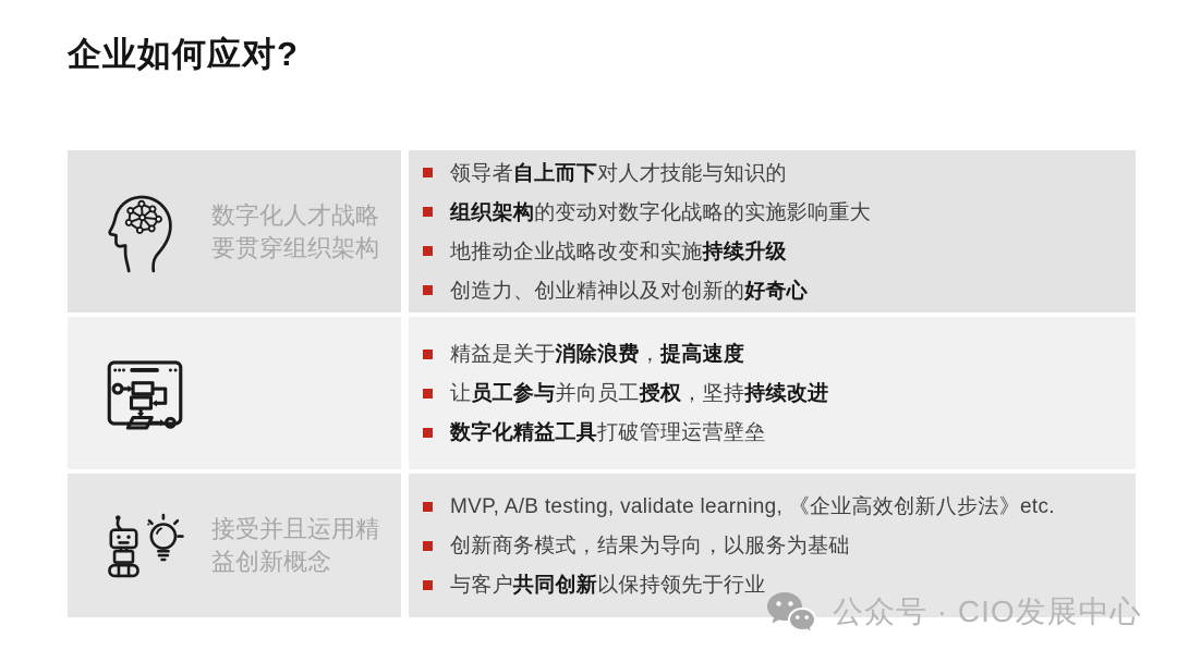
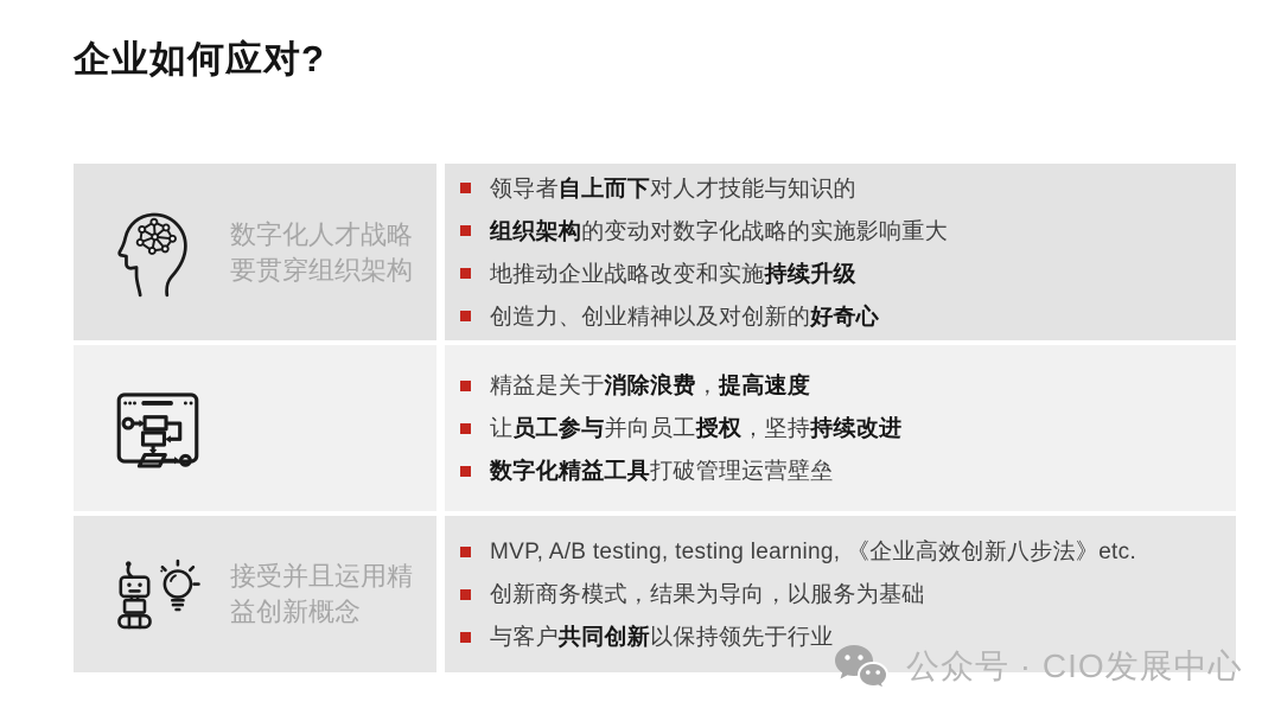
  企业如何应对?
  数字化人才战略要贯穿组织架构
  领导者自上而下对人才技能与知识的
  组织架构的变动对数字化战略的实施影响重大
  地推动企业战略改变和实施持续升级
  创造力、创业精神以及对创新的好奇心
  精益是关于消除浪费，提高速度
  让员工参与并向员工授权，坚持持续改进
  数字化精益工具打破管理运营壁垒
  接受并且运用精益创新概念
- MVP, A/B testing, validate learning, 《企业高效创新八步法》etc.
+ MVP, A/B testing, testing learning, 《企业高效创新八步法》etc.
  创新商务模式，结果为导向，以服务为基础
  与客户共同创新以保持领先于行业
  公众号 · CIO发展中心
